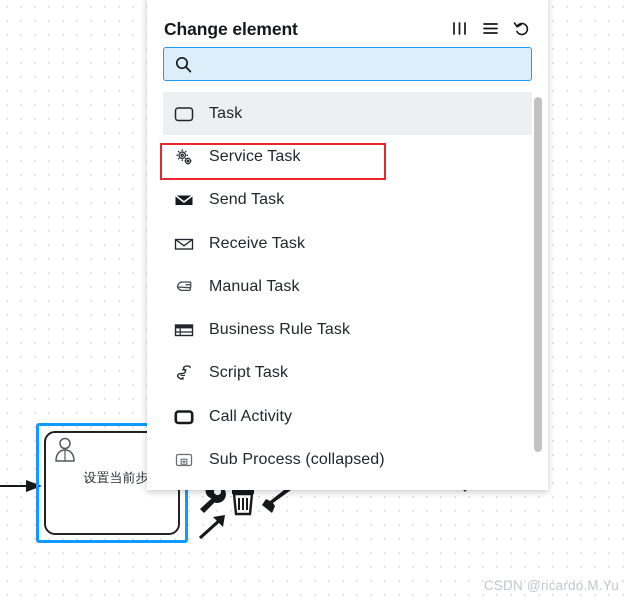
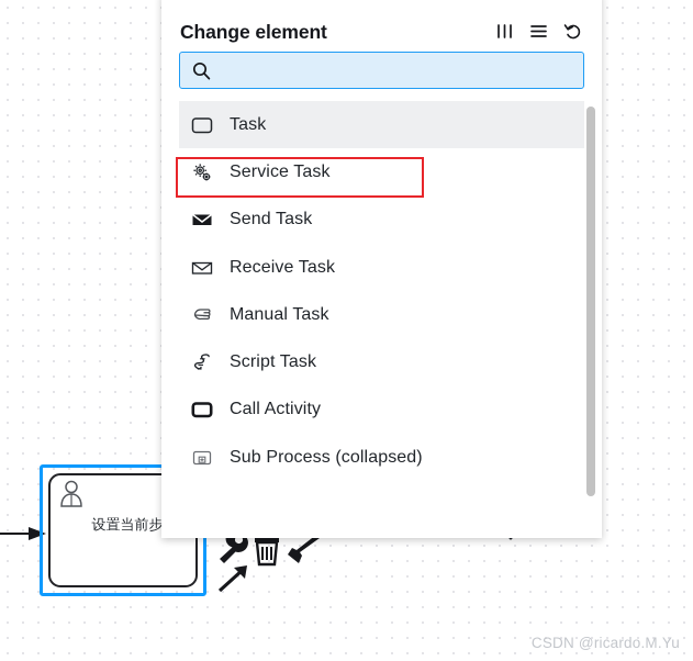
  设置当前步
  CSDN @ricardo.M.Yu
  Change element
  Task
  Service Task
  Send Task
  Receive Task
  Manual Task
- Business Rule Task
  Script Task
  Call Activity
  Sub Process (collapsed)
